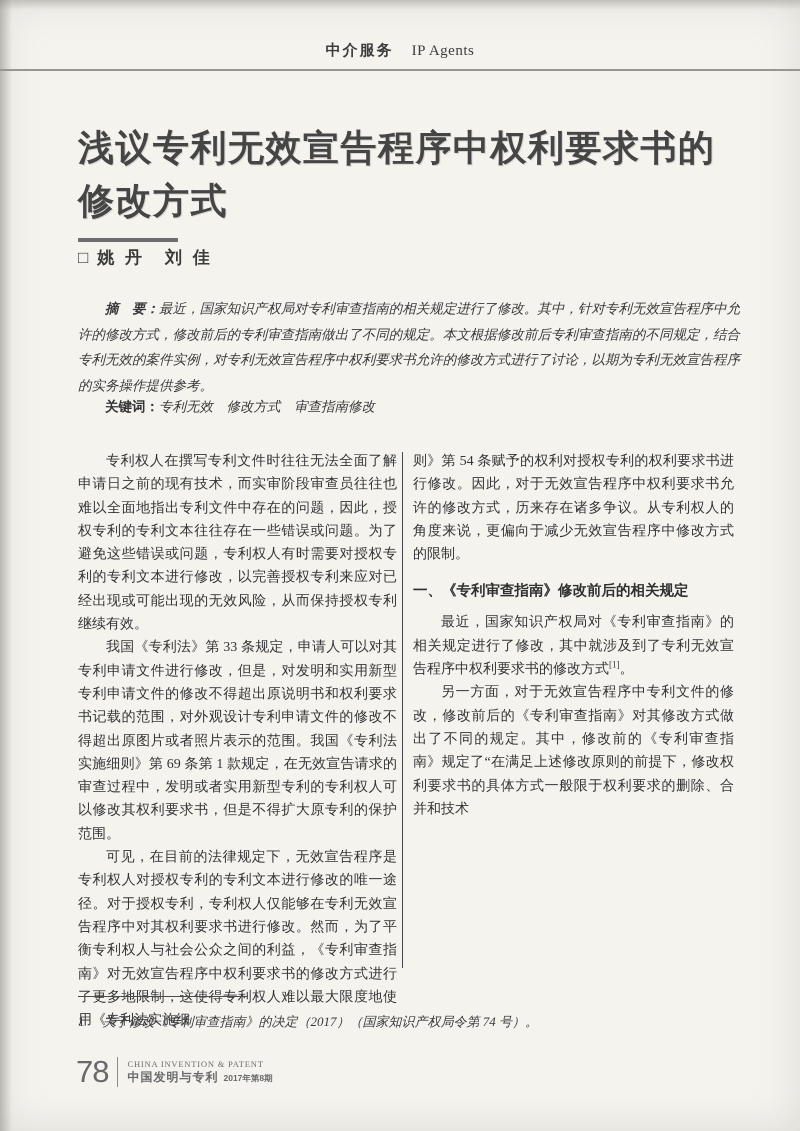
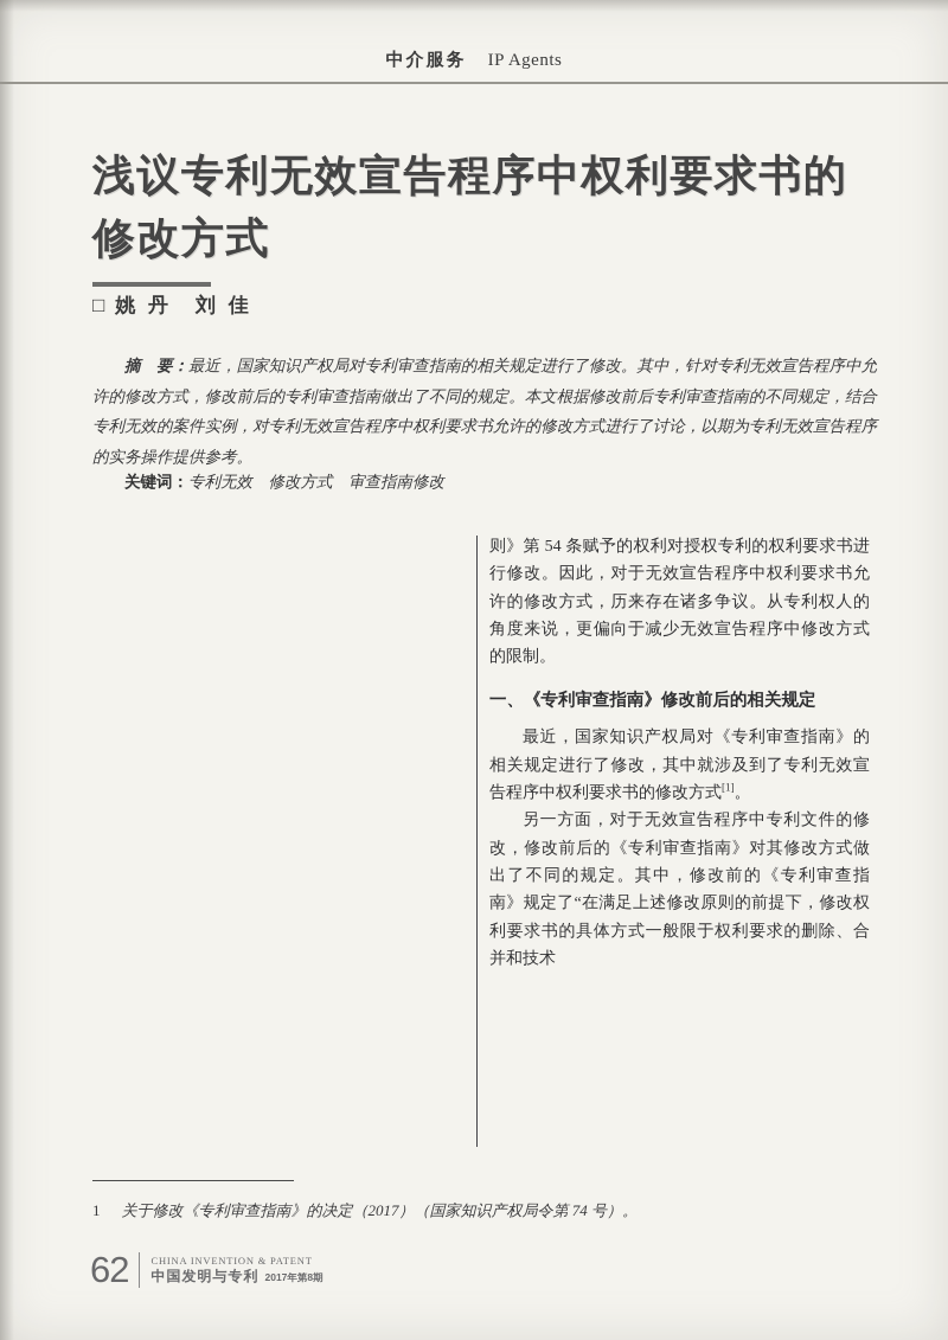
  中介服务 IP Agents
  浅议专利无效宣告程序中权利要求书的修改方式
  □ 姚 丹 刘 佳
  摘 要：最近，国家知识产权局对专利审查指南的相关规定进行了修改。其中，针对专利无效宣告程序中允许的修改方式，修改前后的专利审查指南做出了不同的规定。本文根据修改前后专利审查指南的不同规定，结合专利无效的案件实例，对专利无效宣告程序中权利要求书允许的修改方式进行了讨论，以期为专利无效宣告程序的实务操作提供参考。
  关键词：专利无效 修改方式 审查指南修改
- 专利权人在撰写专利文件时往往无法全面了解申请日之前的现有技术，而实审阶段审查员往往也难以全面地指出专利文件中存在的问题，因此，授权专利的专利文本往往存在一些错误或问题。为了避免这些错误或问题，专利权人有时需要对授权专利的专利文本进行修改，以完善授权专利来应对已经出现或可能出现的无效风险，从而保持授权专利继续有效。
- 我国《专利法》第 33 条规定，申请人可以对其专利申请文件进行修改，但是，对发明和实用新型专利申请文件的修改不得超出原说明书和权利要求书记载的范围，对外观设计专利申请文件的修改不得超出原图片或者照片表示的范围。我国《专利法实施细则》第 69 条第 1 款规定，在无效宣告请求的审查过程中，发明或者实用新型专利的专利权人可以修改其权利要求书，但是不得扩大原专利的保护范围。
- 可见，在目前的法律规定下，无效宣告程序是专利权人对授权专利的专利文本进行修改的唯一途径。对于授权专利，专利权人仅能够在专利无效宣告程序中对其权利要求书进行修改。然而，为了平衡专利权人与社会公众之间的利益，《专利审查指南》对无效宣告程序中权利要求书的修改方式进行了更多地限制，这使得专利权人难以最大限度地使用《专利法实施细
  则》第 54 条赋予的权利对授权专利的权利要求书进行修改。因此，对于无效宣告程序中权利要求书允许的修改方式，历来存在诸多争议。从专利权人的角度来说，更偏向于减少无效宣告程序中修改方式的限制。
  一、《专利审查指南》修改前后的相关规定
  最近，国家知识产权局对《专利审查指南》的相关规定进行了修改，其中就涉及到了专利无效宣告程序中权利要求书的修改方式[1]。
  另一方面，对于无效宣告程序中专利文件的修改，修改前后的《专利审查指南》对其修改方式做出了不同的规定。其中，修改前的《专利审查指南》规定了“在满足上述修改原则的前提下，修改权利要求书的具体方式一般限于权利要求的删除、合并和技术
  1 关于修改《专利审查指南》的决定（2017）（国家知识产权局令第 74 号）。
- 78
+ 62
  CHINA INVENTION & PATENT
  中国发明与专利
  2017年第8期
